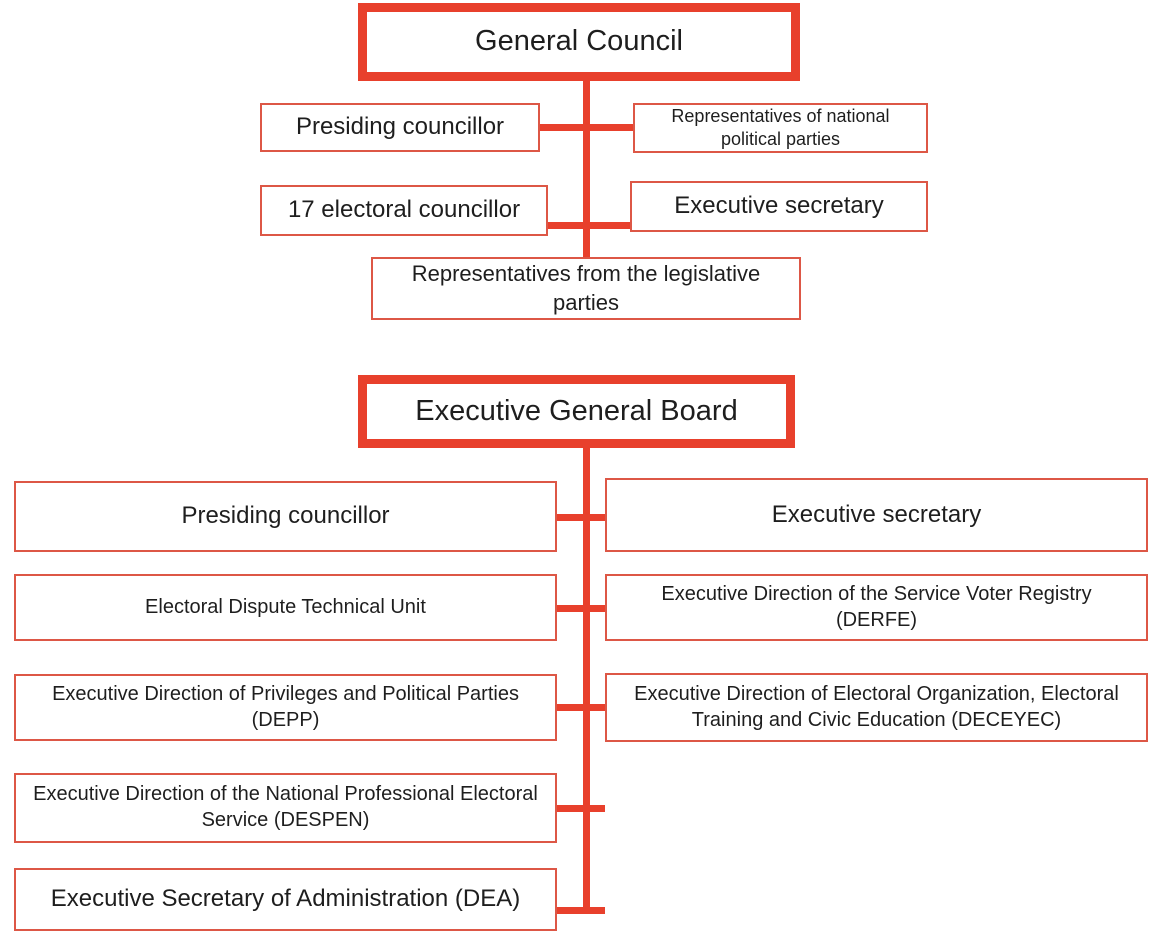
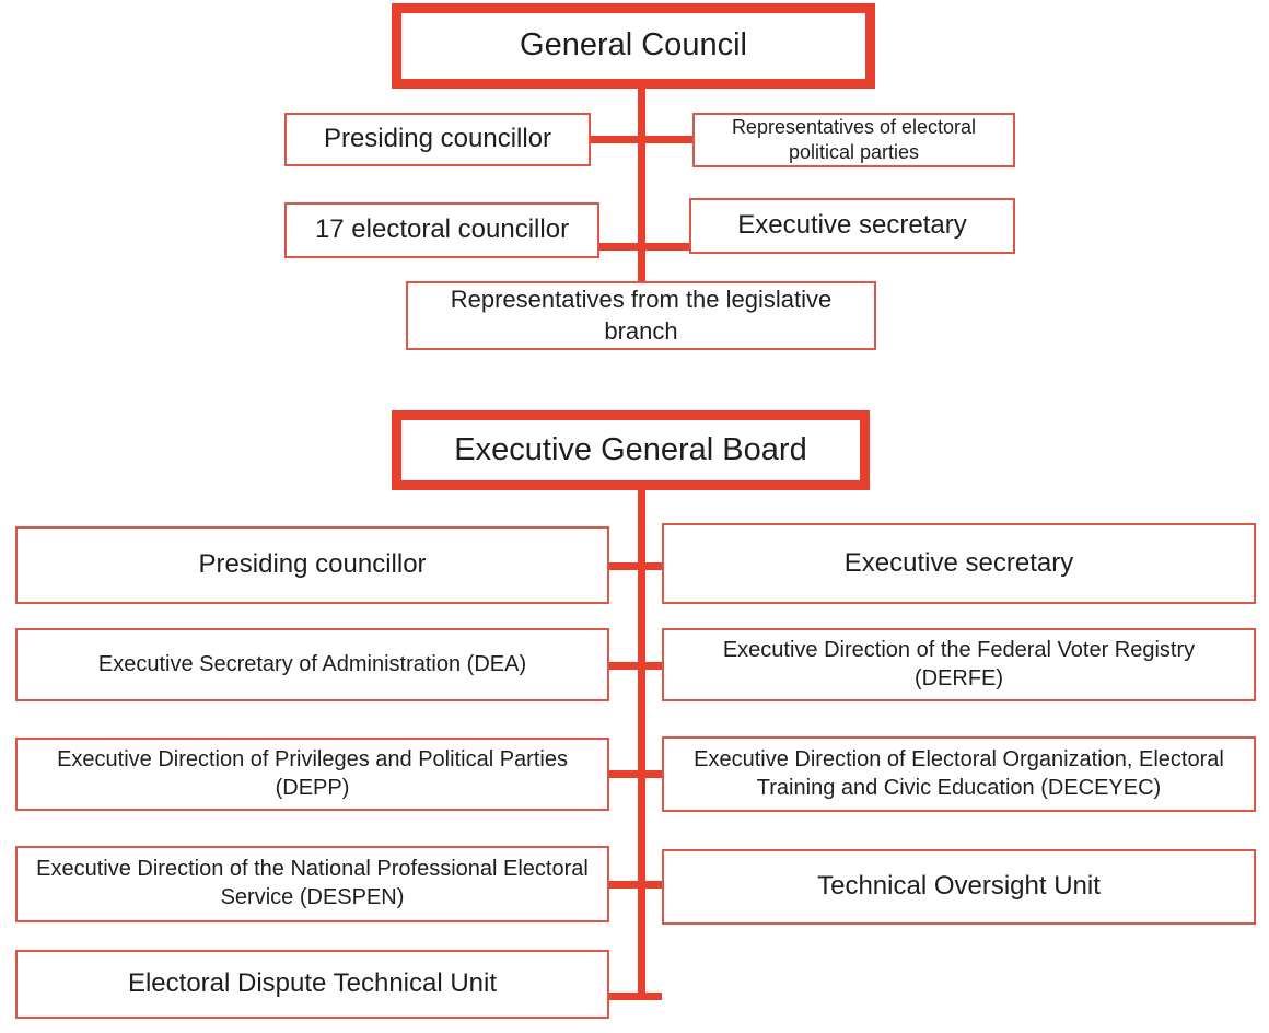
  General Council
  Presiding councillor
- Representatives of national political parties
+ Representatives of electoral political parties
  17 electoral councillor
  Executive secretary
- Representatives from the legislative parties
+ Representatives from the legislative branch
  Executive General Board
  Presiding councillor
- Electoral Dispute Technical Unit
+ Executive Secretary of Administration (DEA)
  Executive Direction of Privileges and Political Parties (DEPP)
  Executive Direction of the National Professional Electoral Service (DESPEN)
- Executive Secretary of Administration (DEA)
+ Electoral Dispute Technical Unit
  Executive secretary
- Executive Direction of the Service Voter Registry (DERFE)
+ Executive Direction of the Federal Voter Registry (DERFE)
  Executive Direction of Electoral Organization, Electoral Training and Civic Education (DECEYEC)
+ Technical Oversight Unit
